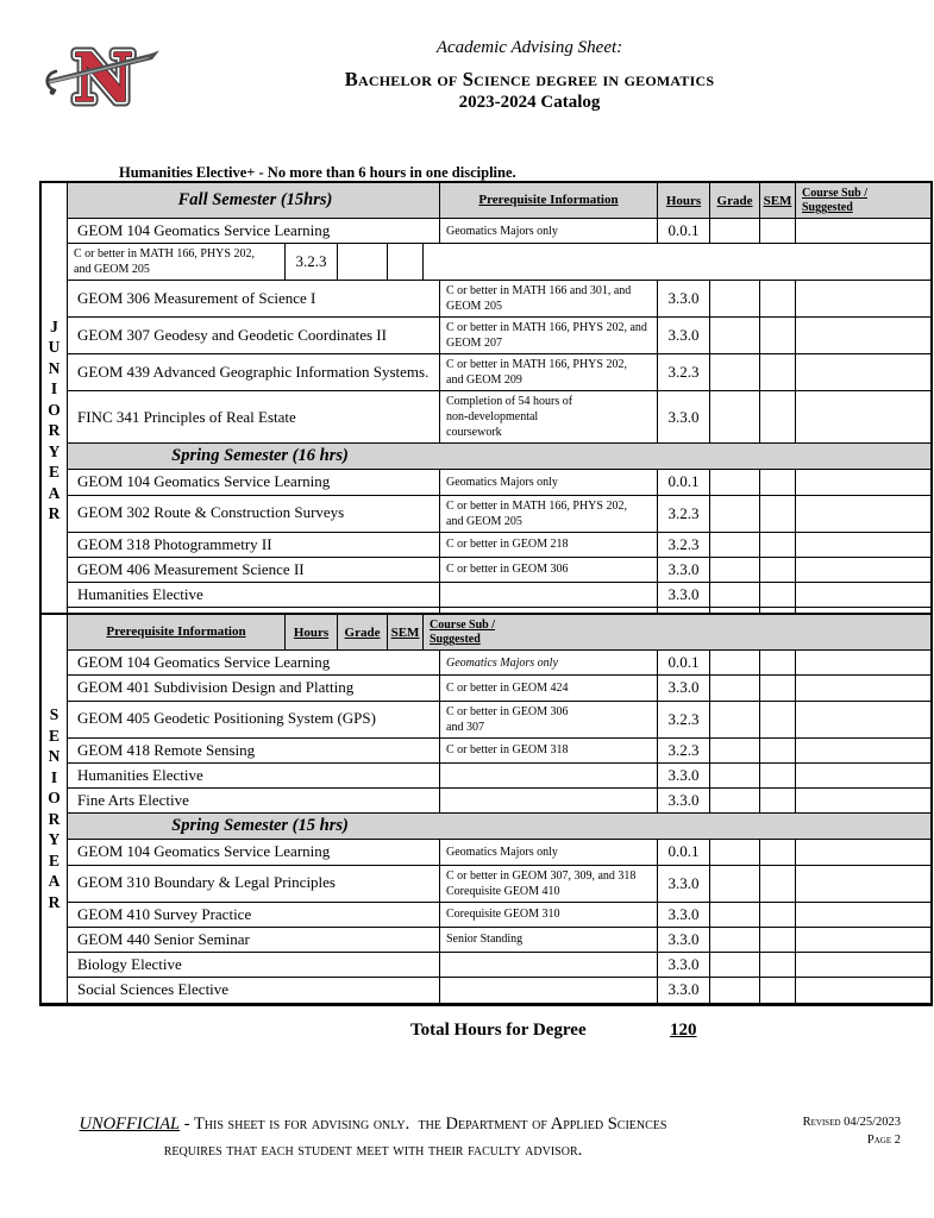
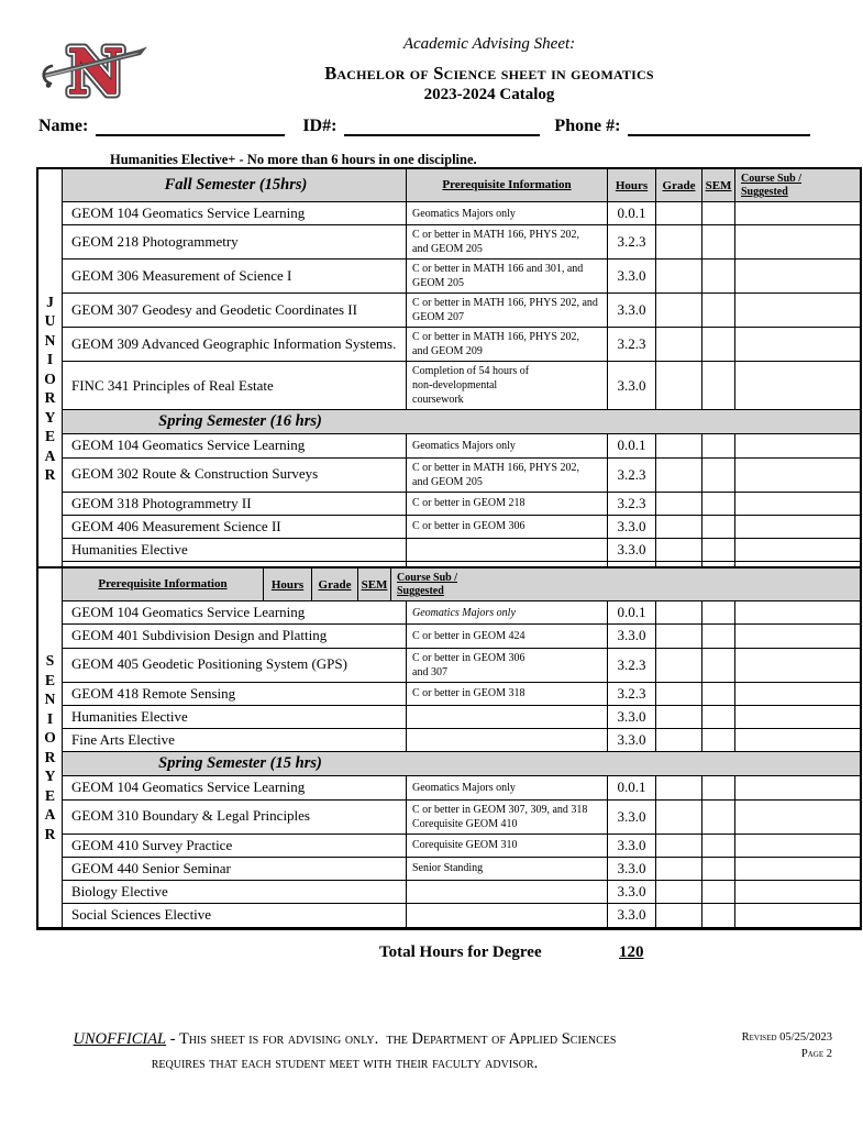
  N
  Academic Advising Sheet:
- Bachelor of Science degree in geomatics
+ Bachelor of Science sheet in geomatics
  2023-2024 Catalog
+ Name:
+ ID#:
+ Phone #:
  Humanities Elective+ - No more than 6 hours in one discipline.
  J
  U
  N
  I
  O
  R
  Y
  E
  A
  R
  Fall Semester (15hrs)
  Prerequisite Information
  Hours
  Grade
  SEM
  Course Sub /
  Suggested
  GEOM 104 Geomatics Service Learning
  Geomatics Majors only
  0.0.1
+ GEOM 218 Photogrammetry
  C or better in MATH 166, PHYS 202,
  and GEOM 205
  3.2.3
  GEOM 306 Measurement of Science I
  C or better in MATH 166 and 301, and
  GEOM 205
  3.3.0
  GEOM 307 Geodesy and Geodetic Coordinates II
  C or better in MATH 166, PHYS 202, and
  GEOM 207
  3.3.0
- GEOM 439 Advanced Geographic Information Systems.
+ GEOM 309 Advanced Geographic Information Systems.
  C or better in MATH 166, PHYS 202,
  and GEOM 209
  3.2.3
  FINC 341 Principles of Real Estate
  Completion of 54 hours of
  non-developmental
  coursework
  3.3.0
  Spring Semester (16 hrs)
  GEOM 104 Geomatics Service Learning
  Geomatics Majors only
  0.0.1
  GEOM 302 Route & Construction Surveys
  C or better in MATH 166, PHYS 202,
  and GEOM 205
  3.2.3
  GEOM 318 Photogrammetry II
  C or better in GEOM 218
  3.2.3
  GEOM 406 Measurement Science II
  C or better in GEOM 306
  3.3.0
  Humanities Elective
  3.3.0
  S
  E
  N
  I
  O
  R
  Y
  E
  A
  R
  Prerequisite Information
  Hours
  Grade
  SEM
  Course Sub /
  Suggested
  GEOM 104 Geomatics Service Learning
  Geomatics Majors only
  0.0.1
  GEOM 401 Subdivision Design and Platting
  C or better in GEOM 424
  3.3.0
  GEOM 405 Geodetic Positioning System (GPS)
  C or better in GEOM 306
  and 307
  3.2.3
  GEOM 418 Remote Sensing
  C or better in GEOM 318
  3.2.3
  Humanities Elective
  3.3.0
  Fine Arts Elective
  3.3.0
  Spring Semester (15 hrs)
  GEOM 104 Geomatics Service Learning
  Geomatics Majors only
  0.0.1
  GEOM 310 Boundary & Legal Principles
  C or better in GEOM 307, 309, and 318
  Corequisite GEOM 410
  3.3.0
  GEOM 410 Survey Practice
  Corequisite GEOM 310
  3.3.0
  GEOM 440 Senior Seminar
  Senior Standing
  3.3.0
  Biology Elective
  3.3.0
  Social Sciences Elective
  3.3.0
  Total Hours for Degree
  120
  UNOFFICIAL - This sheet is for advising only. the Department of Applied Sciences requires that each student meet with their faculty advisor.
- Revised 04/25/2023
+ Revised 05/25/2023
  Page 2
